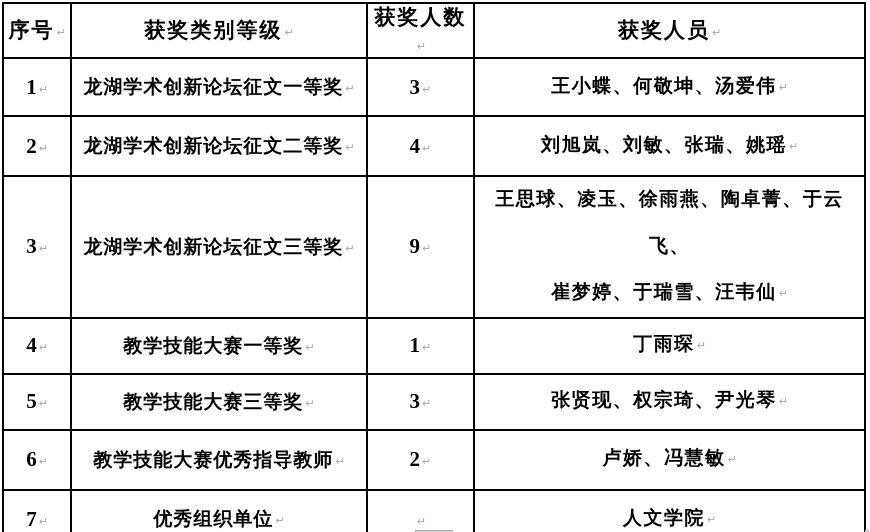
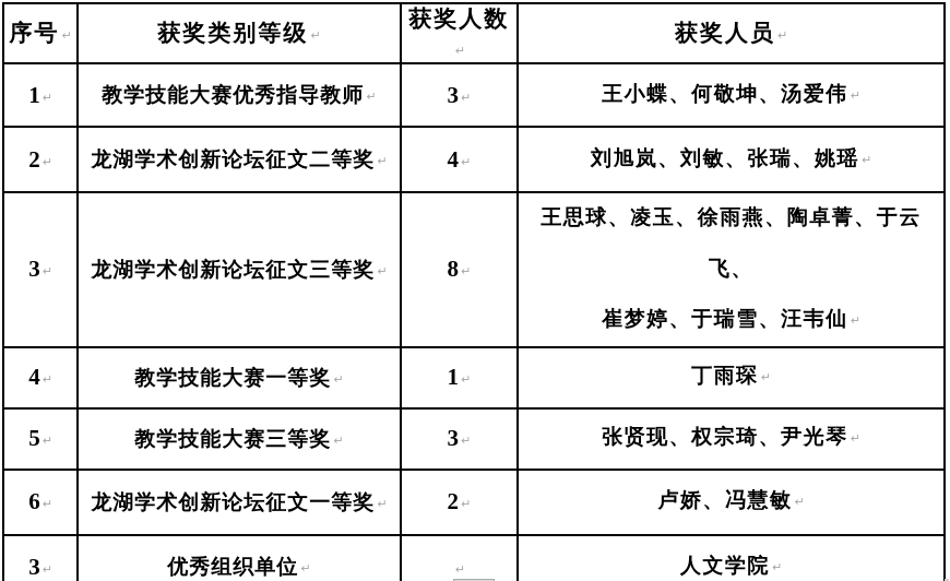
  序号 ↵	获奖类别等级 ↵	获奖人数↵	获奖人员 ↵
- 1 ↵	龙湖学术创新论坛征文一等奖 ↵	3 ↵	王小蝶、何敬坤、汤爱伟 ↵
+ 1 ↵	教学技能大赛优秀指导教师 ↵	3 ↵	王小蝶、何敬坤、汤爱伟 ↵
  2 ↵	龙湖学术创新论坛征文二等奖 ↵	4 ↵	刘旭岚、刘敏、张瑞、姚瑶 ↵
- 3 ↵	龙湖学术创新论坛征文三等奖 ↵	9 ↵	王思球、凌玉、徐雨燕、陶卓菁、于云飞、 崔梦婷、于瑞雪、汪韦仙 ↵
+ 3 ↵	龙湖学术创新论坛征文三等奖 ↵	8 ↵	王思球、凌玉、徐雨燕、陶卓菁、于云飞、 崔梦婷、于瑞雪、汪韦仙 ↵
  4 ↵	教学技能大赛一等奖 ↵	1 ↵	丁雨琛 ↵
  5 ↵	教学技能大赛三等奖 ↵	3 ↵	张贤现、权宗琦、尹光琴 ↵
- 6 ↵	教学技能大赛优秀指导教师 ↵	2 ↵	卢娇、冯慧敏 ↵
+ 6 ↵	龙湖学术创新论坛征文一等奖 ↵	2 ↵	卢娇、冯慧敏 ↵
- 7 ↵	优秀组织单位 ↵	↵	人文学院 ↵
+ 3 ↵	优秀组织单位 ↵	↵	人文学院 ↵
